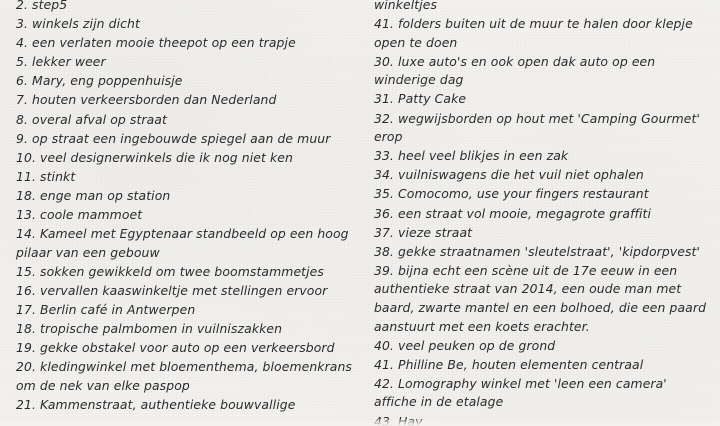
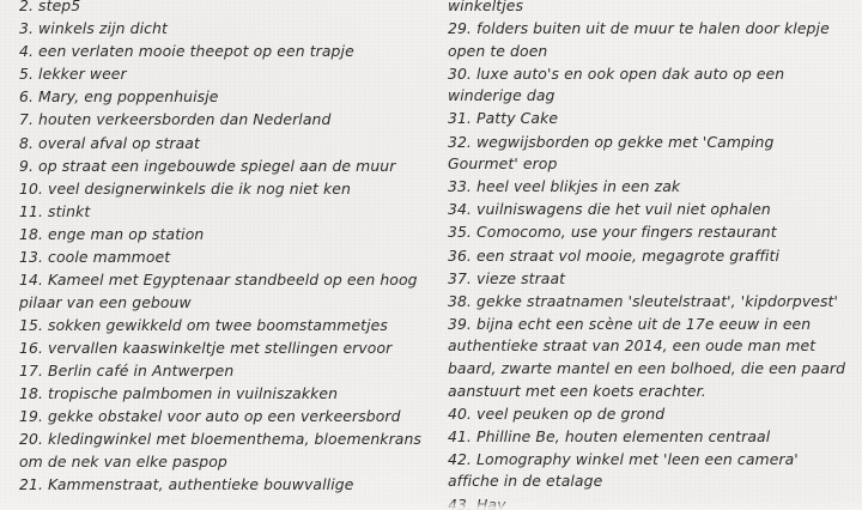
  2. step5
  3. winkels zijn dicht
  4. een verlaten mooie theepot op een trapje
  5. lekker weer
  6. Mary, eng poppenhuisje
  7. houten verkeersborden dan Nederland
  8. overal afval op straat
  9. op straat een ingebouwde spiegel aan de muur
  10. veel designerwinkels die ik nog niet ken
  11. stinkt
  18. enge man op station
  13. coole mammoet
  14. Kameel met Egyptenaar standbeeld op een hoog pilaar van een gebouw
  15. sokken gewikkeld om twee boomstammetjes
  16. vervallen kaaswinkeltje met stellingen ervoor
  17. Berlin café in Antwerpen
  18. tropische palmbomen in vuilniszakken
  19. gekke obstakel voor auto op een verkeersbord
  20. kledingwinkel met bloementhema, bloemenkrans om de nek van elke paspop
  21. Kammenstraat, authentieke bouwvallige
  winkeltjes
- 41. folders buiten uit de muur te halen door klepje open te doen
+ 29. folders buiten uit de muur te halen door klepje open te doen
  30. luxe auto's en ook open dak auto op een winderige dag
  31. Patty Cake
- 32. wegwijsborden op hout met 'Camping Gourmet' erop
+ 32. wegwijsborden op gekke met 'Camping Gourmet' erop
  33. heel veel blikjes in een zak
  34. vuilniswagens die het vuil niet ophalen
  35. Comocomo, use your fingers restaurant
  36. een straat vol mooie, megagrote graffiti
  37. vieze straat
  38. gekke straatnamen 'sleutelstraat', 'kipdorpvest'
  39. bijna echt een scène uit de 17e eeuw in een authentieke straat van 2014, een oude man met baard, zwarte mantel en een bolhoed, die een paard aanstuurt met een koets erachter.
  40. veel peuken op de grond
  41. Philline Be, houten elementen centraal
  42. Lomography winkel met 'leen een camera' affiche in de etalage
